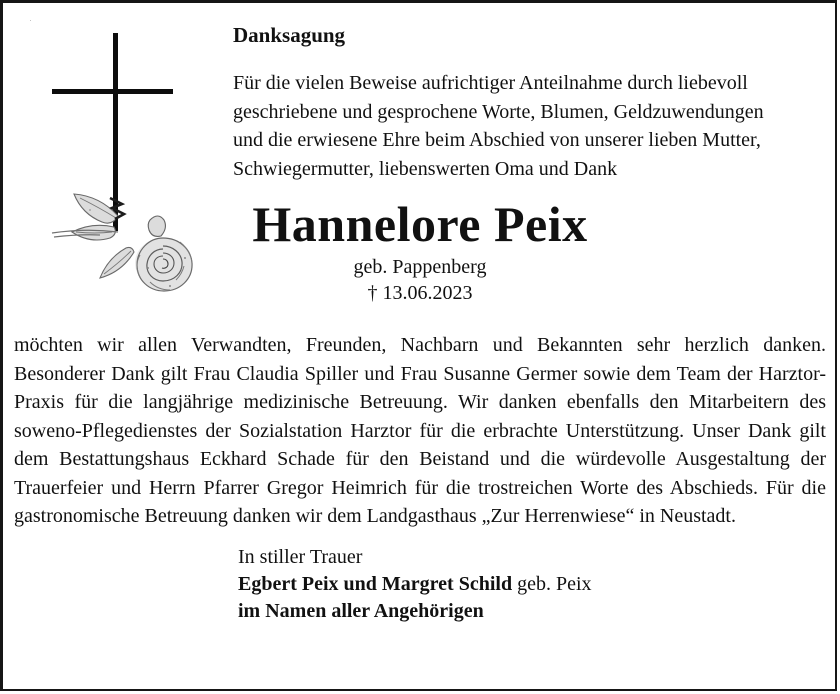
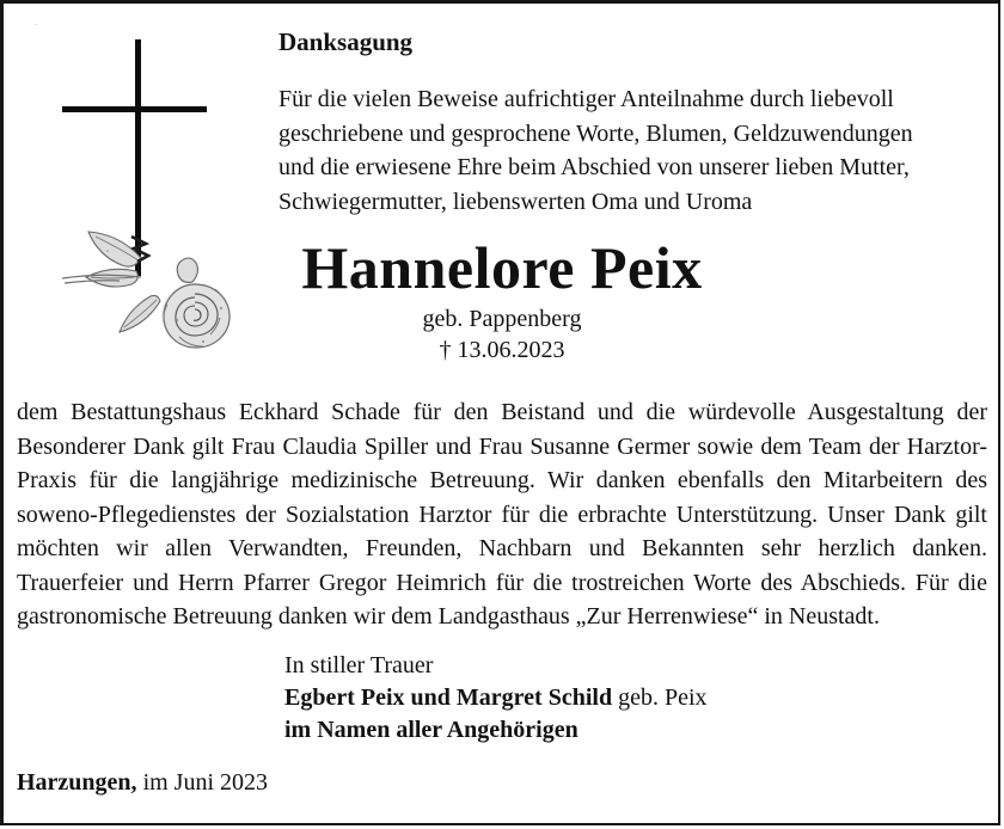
  Danksagung
  Für die vielen Beweise aufrichtiger Anteilnahme durch liebevoll
  geschriebene und gesprochene Worte, Blumen, Geldzuwendungen
  und die erwiesene Ehre beim Abschied von unserer lieben Mutter,
- Schwiegermutter, liebenswerten Oma und Dank
+ Schwiegermutter, liebenswerten Oma und Uroma
  Hannelore Peix
  geb. Pappenberg
  † 13.06.2023
- möchten wir allen Verwandten, Freunden, Nachbarn und Bekannten sehr herzlich danken.
+ dem Bestattungshaus Eckhard Schade für den Beistand und die würdevolle Ausgestaltung der
  Besonderer Dank gilt Frau Claudia Spiller und Frau Susanne Germer sowie dem Team der Harztor-
  Praxis für die langjährige medizinische Betreuung. Wir danken ebenfalls den Mitarbeitern des
  soweno-Pflegedienstes der Sozialstation Harztor für die erbrachte Unterstützung. Unser Dank gilt
- dem Bestattungshaus Eckhard Schade für den Beistand und die würdevolle Ausgestaltung der
+ möchten wir allen Verwandten, Freunden, Nachbarn und Bekannten sehr herzlich danken.
  Trauerfeier und Herrn Pfarrer Gregor Heimrich für die trostreichen Worte des Abschieds. Für die
  gastronomische Betreuung danken wir dem Landgasthaus „Zur Herrenwiese“ in Neustadt.
  In stiller Trauer
  Egbert Peix und Margret Schild geb. Peix
  im Namen aller Angehörigen
+ Harzungen, im Juni 2023
